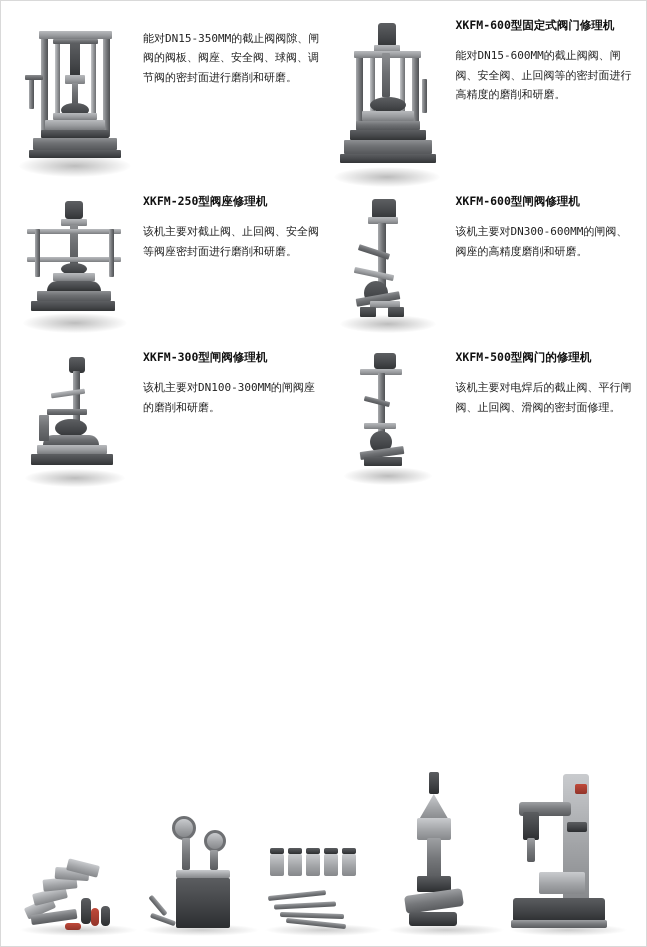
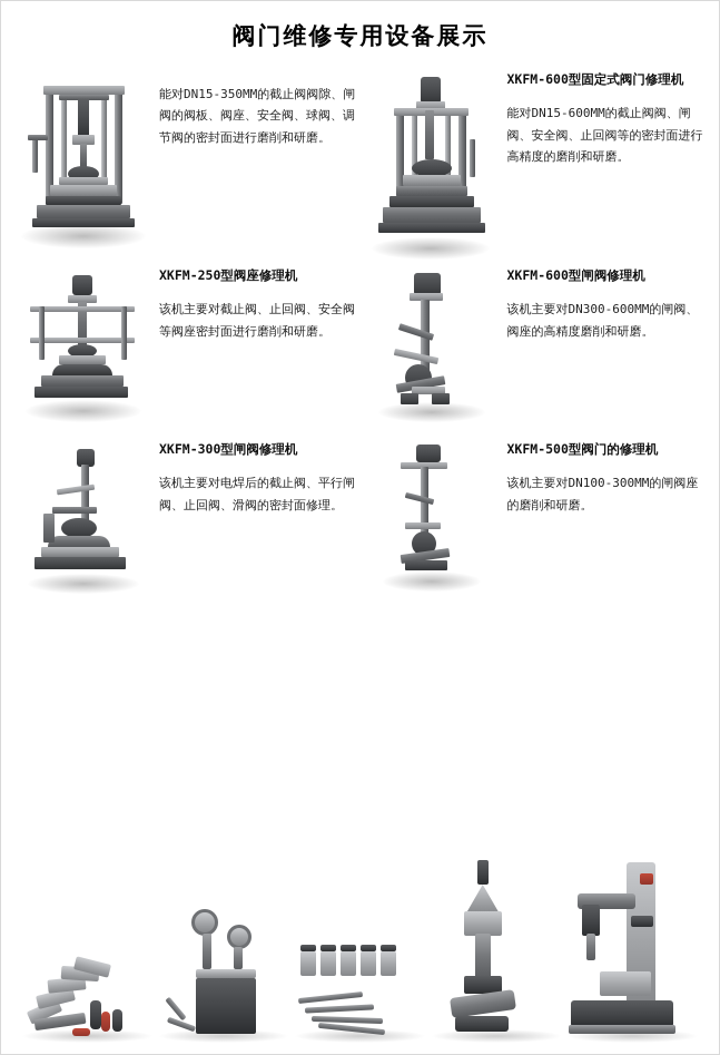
+ 阀门维修专用设备展示
  能对DN15-350MM的截止阀阀隙、闸阀的阀板、阀座、安全阀、球阀、调节阀的密封面进行磨削和研磨。
  XKFM-600型固定式阀门修理机
  能对DN15-600MM的截止阀阀、闸阀、安全阀、止回阀等的密封面进行高精度的磨削和研磨。
  XKFM-250型阀座修理机
  该机主要对截止阀、止回阀、安全阀等阀座密封面进行磨削和研磨。
  XKFM-600型闸阀修理机
  该机主要对DN300-600MM的闸阀、阀座的高精度磨削和研磨。
  XKFM-300型闸阀修理机
- 该机主要对DN100-300MM的闸阀座的磨削和研磨。
+ 该机主要对电焊后的截止阀、平行闸阀、止回阀、滑阀的密封面修理。
  XKFM-500型阀门的修理机
- 该机主要对电焊后的截止阀、平行闸阀、止回阀、滑阀的密封面修理。
+ 该机主要对DN100-300MM的闸阀座的磨削和研磨。
